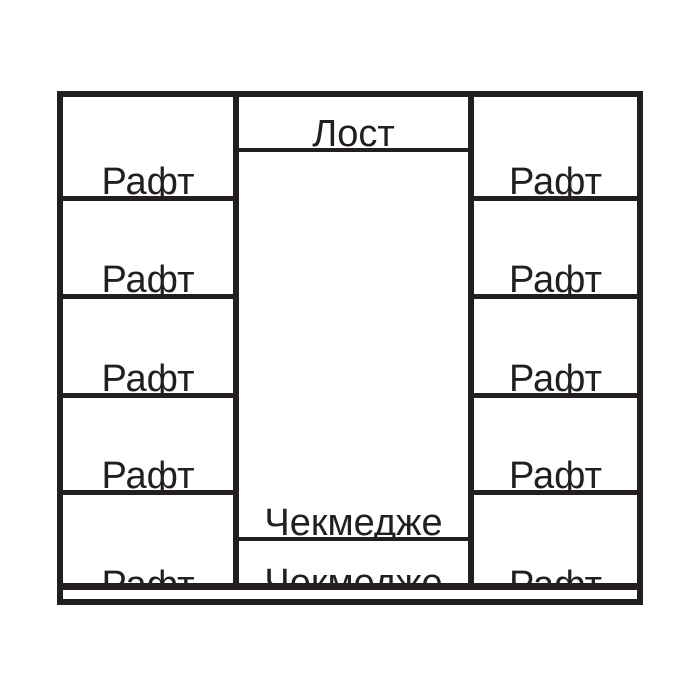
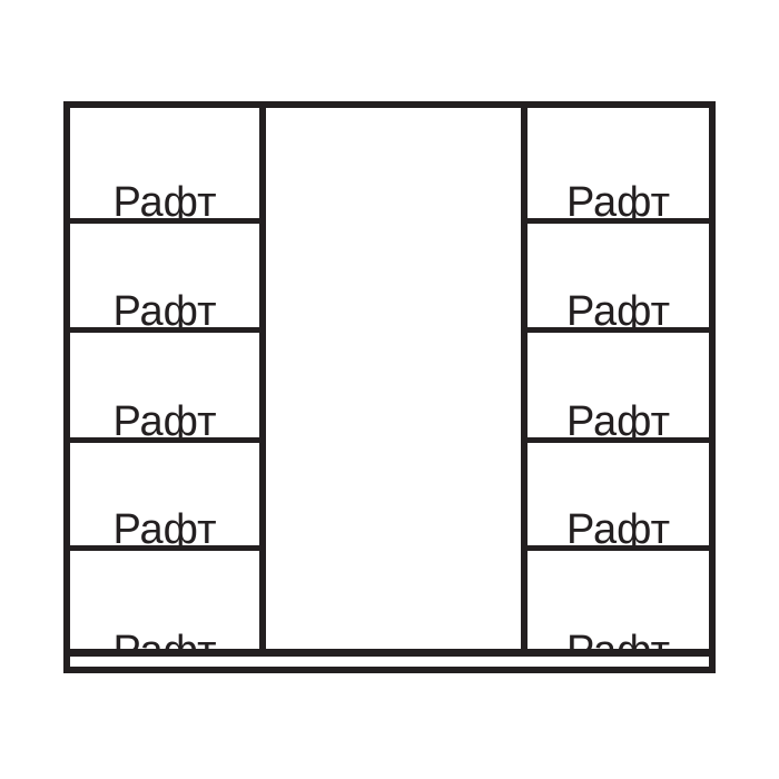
  Рафт
  Рафт
  Рафт
  Рафт
- Лост
- Чекмедже
  Рафт
  Рафт
  Рафт
  Рафт
